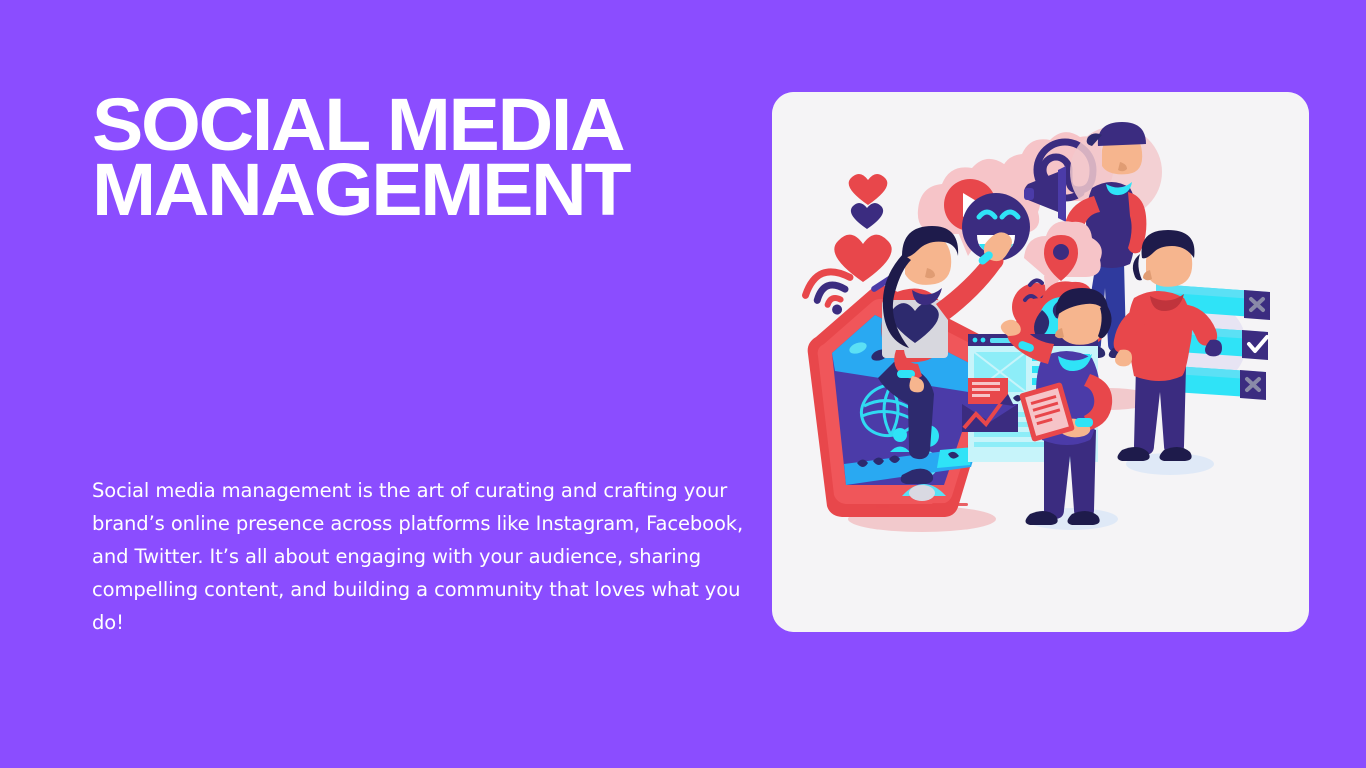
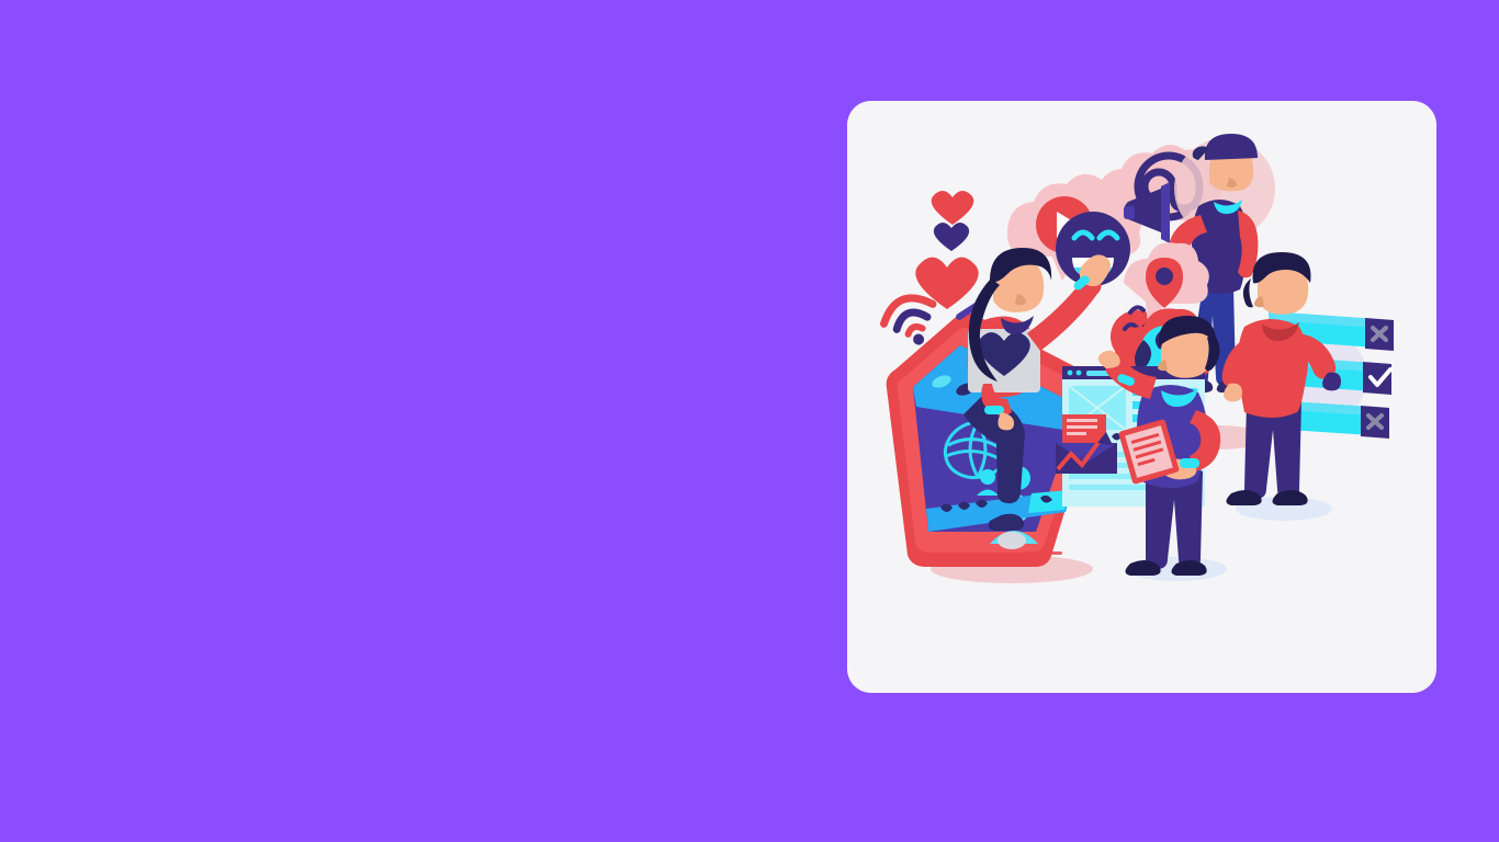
- SOCIAL MEDIA
- MANAGEMENT
- Social media management is the art of curating and crafting your brand’s online presence across platforms like Instagram, Facebook, and Twitter. It’s all about engaging with your audience, sharing compelling content, and building a community that loves what you do!
